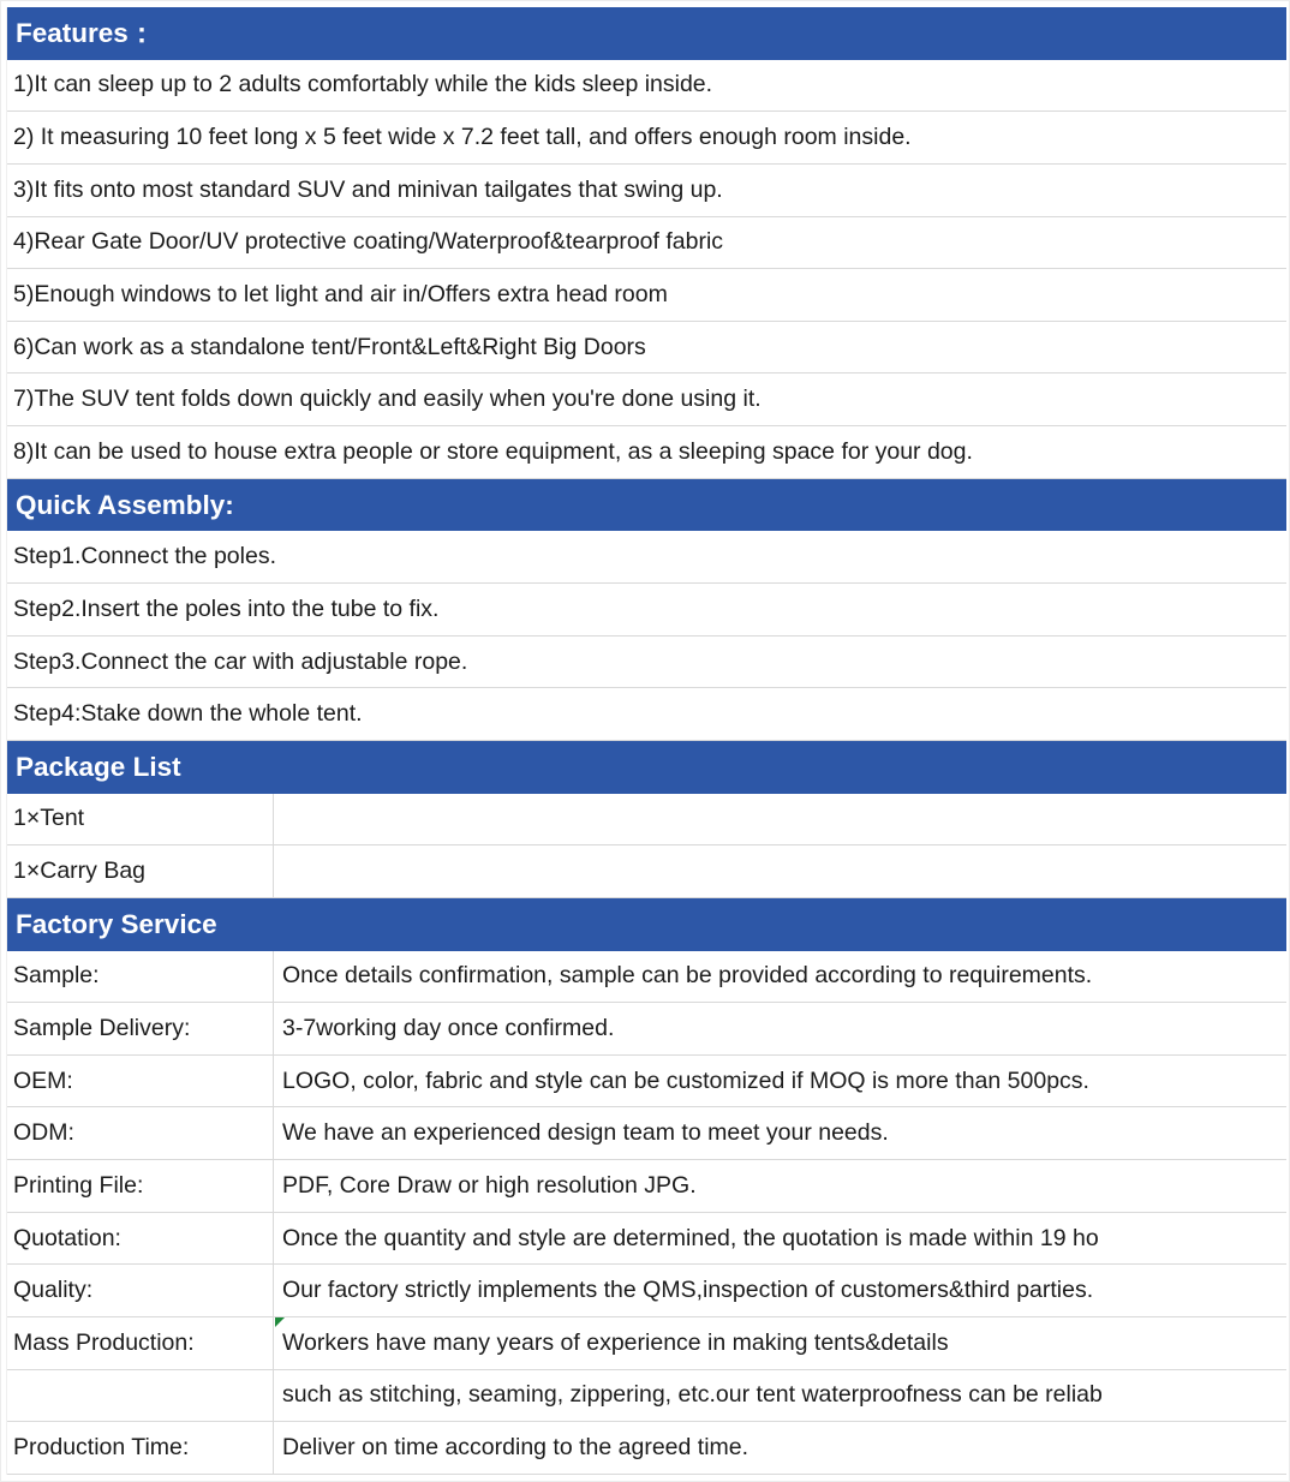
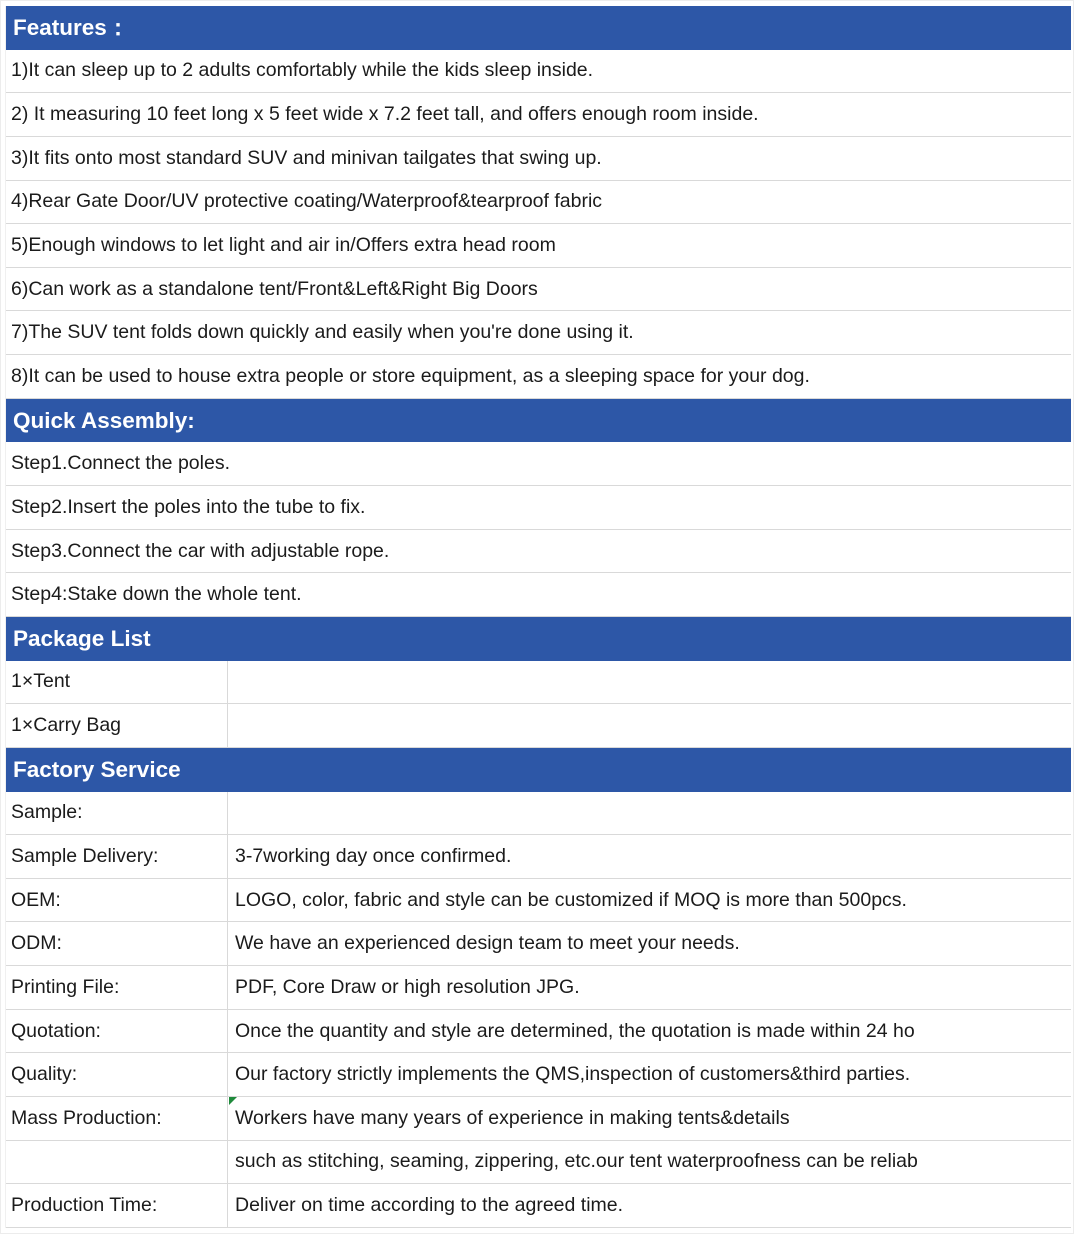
  Features：
  1)It can sleep up to 2 adults comfortably while the kids sleep inside.
  2) It measuring 10 feet long x 5 feet wide x 7.2 feet tall, and offers enough room inside.
  3)It fits onto most standard SUV and minivan tailgates that swing up.
  4)Rear Gate Door/UV protective coating/Waterproof&tearproof fabric
  5)Enough windows to let light and air in/Offers extra head room
  6)Can work as a standalone tent/Front&Left&Right Big Doors
  7)The SUV tent folds down quickly and easily when you're done using it.
  8)It can be used to house extra people or store equipment, as a sleeping space for your dog.
  Quick Assembly:
  Step1.Connect the poles.
  Step2.Insert the poles into the tube to fix.
  Step3.Connect the car with adjustable rope.
  Step4:Stake down the whole tent.
  Package List
  1×Tent
  1×Carry Bag
  Factory Service
  Sample:
- Once details confirmation, sample can be provided according to requirements.
  Sample Delivery:
  3-7working day once confirmed.
  OEM:
  LOGO, color, fabric and style can be customized if MOQ is more than 500pcs.
  ODM:
  We have an experienced design team to meet your needs.
  Printing File:
  PDF, Core Draw or high resolution JPG.
  Quotation:
- Once the quantity and style are determined, the quotation is made within 19 ho
+ Once the quantity and style are determined, the quotation is made within 24 ho
  Quality:
  Our factory strictly implements the QMS,inspection of customers&third parties.
  Mass Production:
  Workers have many years of experience in making tents&details
  such as stitching, seaming, zippering, etc.our tent waterproofness can be reliab
  Production Time:
  Deliver on time according to the agreed time.
